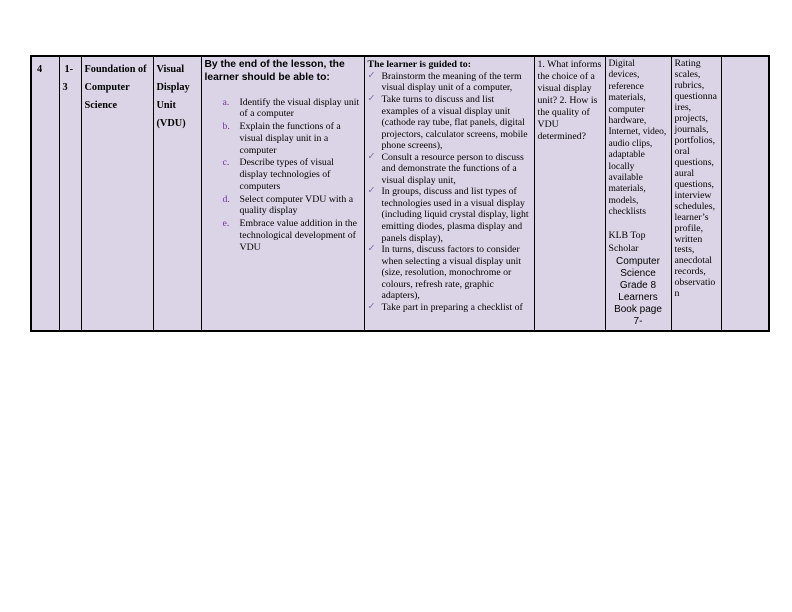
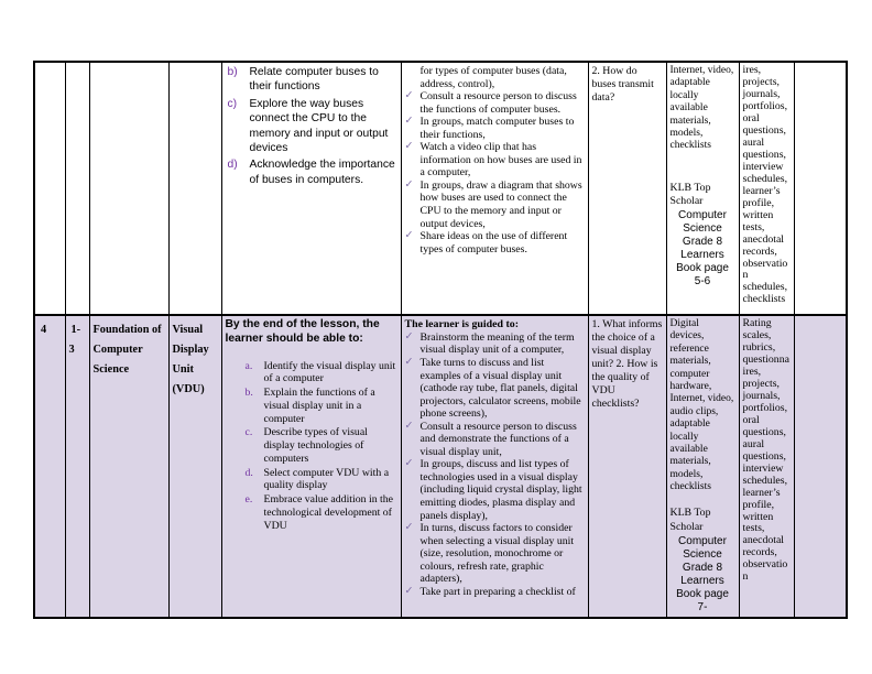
+ 				b) Relate computer buses to their functions c) Explore the way buses connect the CPU to the memory and input or output devices d) Acknowledge the importance of buses in computers.	for types of computer buses (data, address, control), ✓ Consult a resource person to discuss the functions of computer buses. ✓ In groups, match computer buses to their functions, ✓ Watch a video clip that has information on how buses are used in a computer, ✓ In groups, draw a diagram that shows how buses are used to connect the CPU to the memory and input or output devices, ✓ Share ideas on the use of different types of computer buses.	2. How do buses transmit data?	Internet, video, adaptable locally available materials, models, checklists KLB Top Scholar Computer Science Grade 8 Learners Book page 5-6	ires, projects, journals, portfolios, oral questions, aural questions, interview schedules, learner’s profile, written tests, anecdotal records, observation schedules, checklists
- 4	1-3	Foundation of Computer Science	Visual Display Unit (VDU)	By the end of the lesson, the learner should be able to: a. Identify the visual display unit of a computer b. Explain the functions of a visual display unit in a computer c. Describe types of visual display technologies of computers d. Select computer VDU with a quality display e. Embrace value addition in the technological development of VDU	The learner is guided to: ✓ Brainstorm the meaning of the term visual display unit of a computer, ✓ Take turns to discuss and list examples of a visual display unit (cathode ray tube, flat panels, digital projectors, calculator screens, mobile phone screens), ✓ Consult a resource person to discuss and demonstrate the functions of a visual display unit, ✓ In groups, discuss and list types of technologies used in a visual display (including liquid crystal display, light emitting diodes, plasma display and panels display), ✓ In turns, discuss factors to consider when selecting a visual display unit (size, resolution, monochrome or colours, refresh rate, graphic adapters), ✓ Take part in preparing a checklist of	1. What informs the choice of a visual display unit? 2. How is the quality of VDU determined?	Digital devices, reference materials, computer hardware, Internet, video, audio clips, adaptable locally available materials, models, checklists KLB Top Scholar Computer Science Grade 8 Learners Book page 7-	Rating scales, rubrics, questionnaires, projects, journals, portfolios, oral questions, aural questions, interview schedules, learner’s profile, written tests, anecdotal records, observation
+ 4	1-3	Foundation of Computer Science	Visual Display Unit (VDU)	By the end of the lesson, the learner should be able to: a. Identify the visual display unit of a computer b. Explain the functions of a visual display unit in a computer c. Describe types of visual display technologies of computers d. Select computer VDU with a quality display e. Embrace value addition in the technological development of VDU	The learner is guided to: ✓ Brainstorm the meaning of the term visual display unit of a computer, ✓ Take turns to discuss and list examples of a visual display unit (cathode ray tube, flat panels, digital projectors, calculator screens, mobile phone screens), ✓ Consult a resource person to discuss and demonstrate the functions of a visual display unit, ✓ In groups, discuss and list types of technologies used in a visual display (including liquid crystal display, light emitting diodes, plasma display and panels display), ✓ In turns, discuss factors to consider when selecting a visual display unit (size, resolution, monochrome or colours, refresh rate, graphic adapters), ✓ Take part in preparing a checklist of	1. What informs the choice of a visual display unit? 2. How is the quality of VDU checklists?	Digital devices, reference materials, computer hardware, Internet, video, audio clips, adaptable locally available materials, models, checklists KLB Top Scholar Computer Science Grade 8 Learners Book page 7-	Rating scales, rubrics, questionnaires, projects, journals, portfolios, oral questions, aural questions, interview schedules, learner’s profile, written tests, anecdotal records, observation
